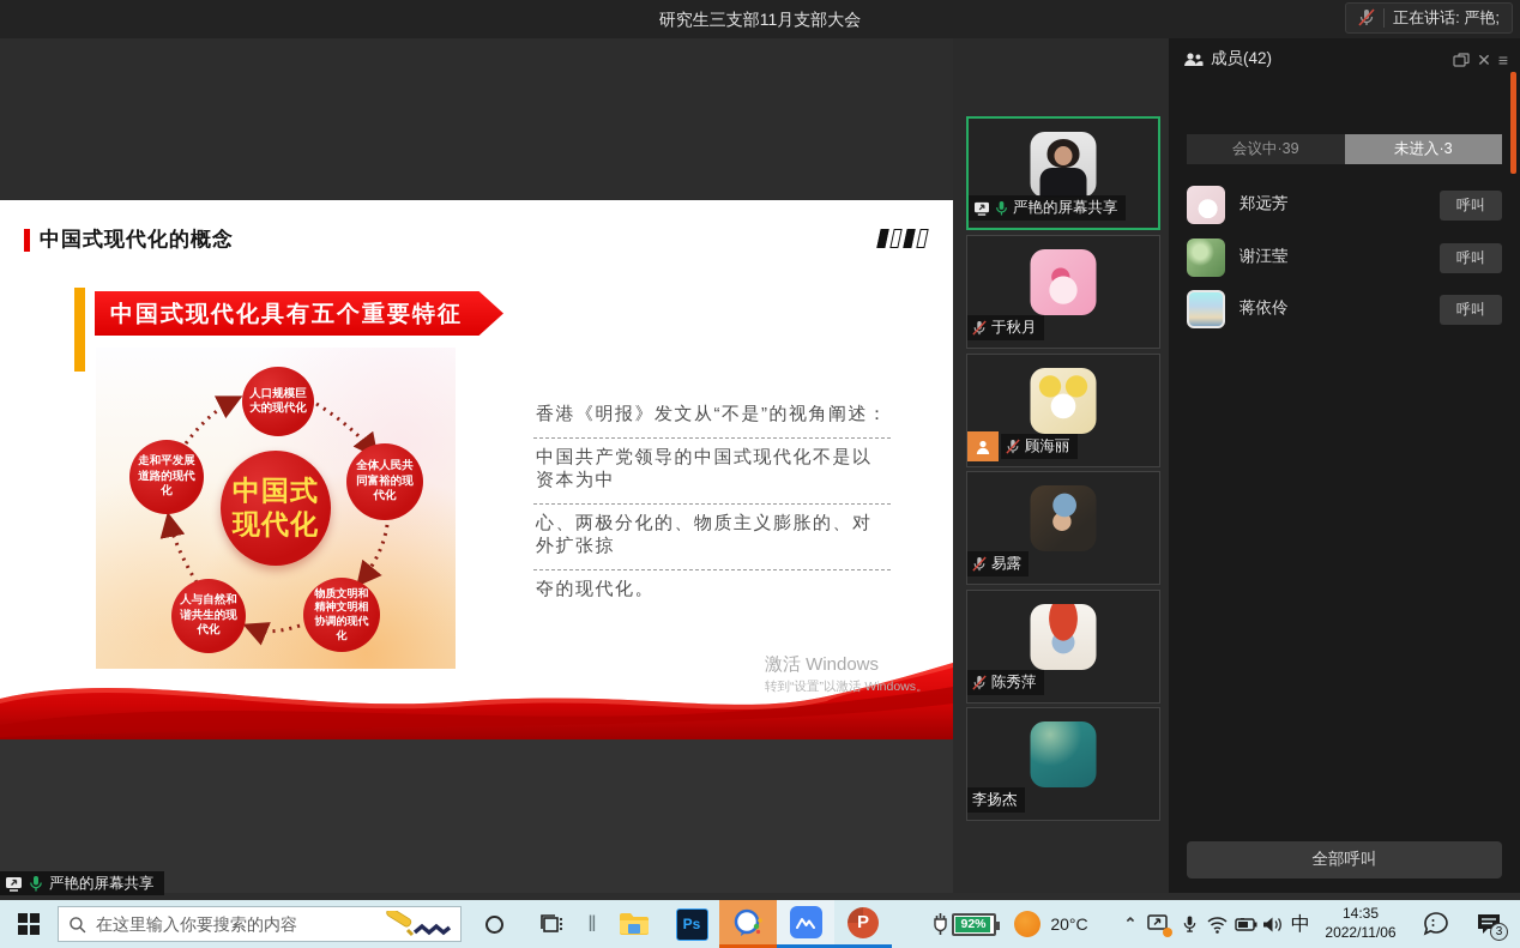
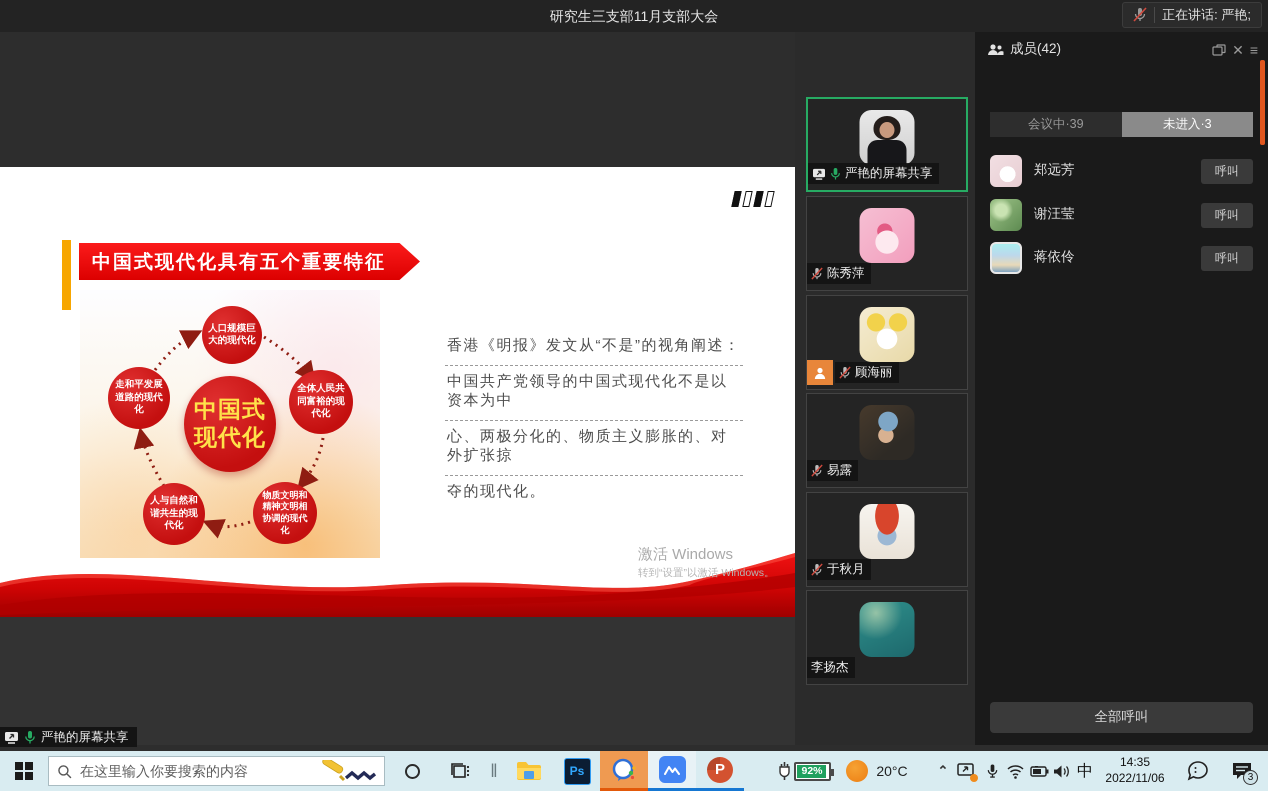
  研究生三支部11月支部大会
  正在讲话: 严艳;
- 中国式现代化的概念
  中国式现代化具有五个重要特征
  中国式
  现代化
  人口规模巨大的现代化
  全体人民共同富裕的现代化
  物质文明和精神文明相协调的现代化
  人与自然和谐共生的现代化
  走和平发展道路的现代化
  香港《明报》发文从“不是”的视角阐述：
  中国共产党领导的中国式现代化不是以资本为中
  心、两极分化的、物质主义膨胀的、对外扩张掠
  夺的现代化。
  激活 Windows
  转到“设置”以激活 Windows。
  严艳的屏幕共享
  严艳的屏幕共享
- 于秋月
+ 陈秀萍
  顾海丽
  易露
- 陈秀萍
+ 于秋月
  李扬杰
  成员(42)
  ✕
  ≡
  会议中·39
  未进入·3
  郑远芳
  呼叫
  谢汪莹
  呼叫
  蒋依伶
  呼叫
  全部呼叫
  在这里输入你要搜索的内容
  ‖
  Ps
  P
  92%
  20°C
  ⌃
  中
  14:35
  2022/11/06
  3
